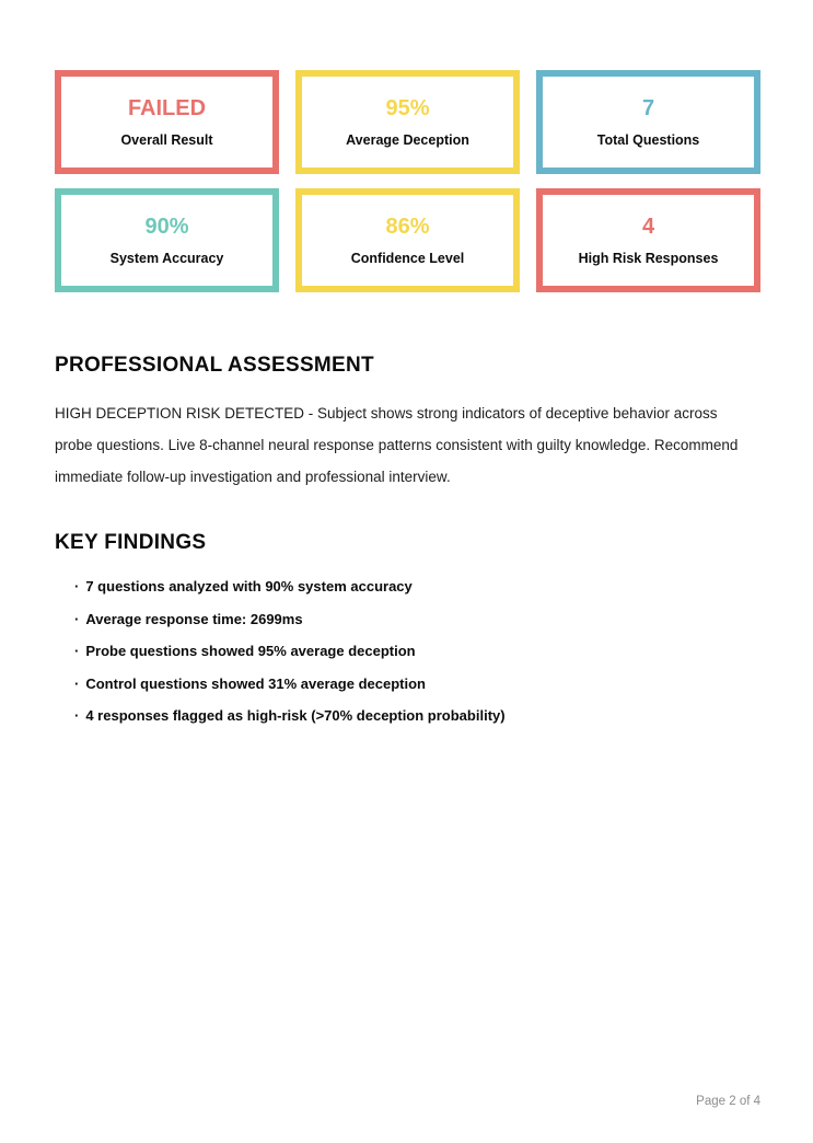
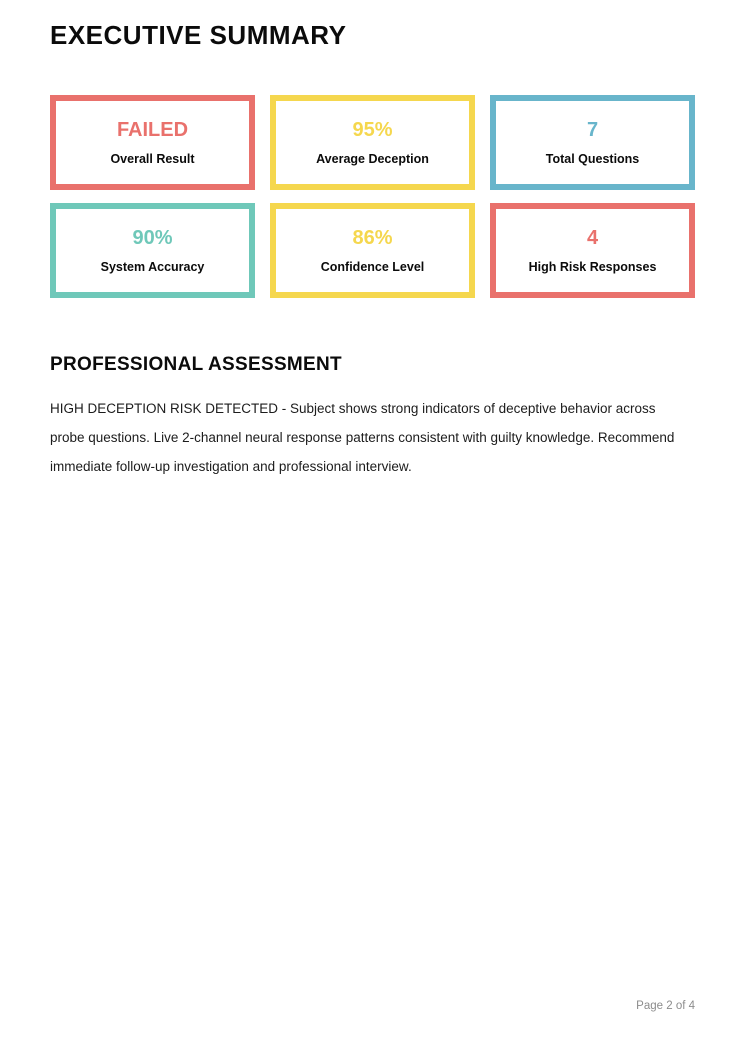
+ EXECUTIVE SUMMARY
  FAILED
  Overall Result
  95%
  Average Deception
  7
  Total Questions
  90%
  System Accuracy
  86%
  Confidence Level
  4
  High Risk Responses
  PROFESSIONAL ASSESSMENT
- HIGH DECEPTION RISK DETECTED - Subject shows strong indicators of deceptive behavior across probe questions. Live 8-channel neural response patterns consistent with guilty knowledge. Recommend immediate follow-up investigation and professional interview.
+ HIGH DECEPTION RISK DETECTED - Subject shows strong indicators of deceptive behavior across probe questions. Live 2-channel neural response patterns consistent with guilty knowledge. Recommend immediate follow-up investigation and professional interview.
- KEY FINDINGS
- · 7 questions analyzed with 90% system accuracy
- · Average response time: 2699ms
- · Probe questions showed 95% average deception
- · Control questions showed 31% average deception
- · 4 responses flagged as high-risk (>70% deception probability)
  Page 2 of 4
